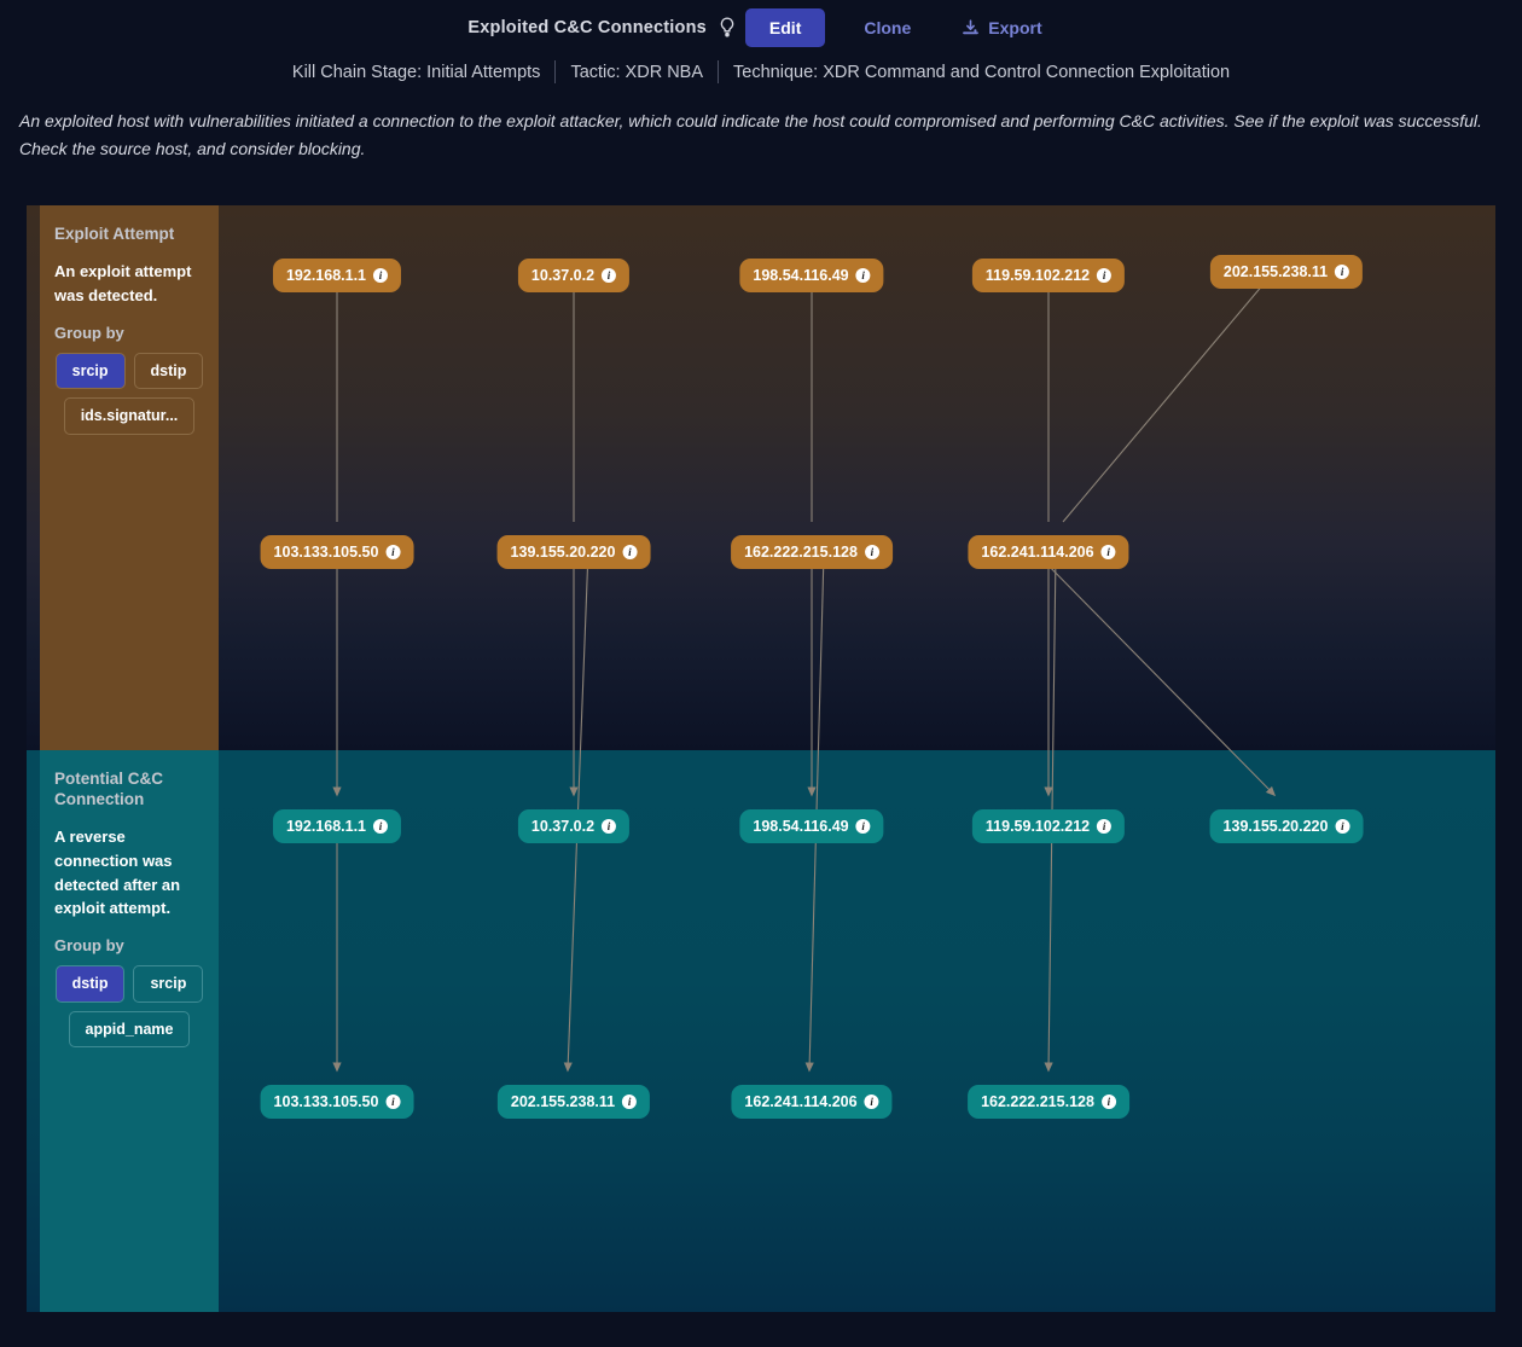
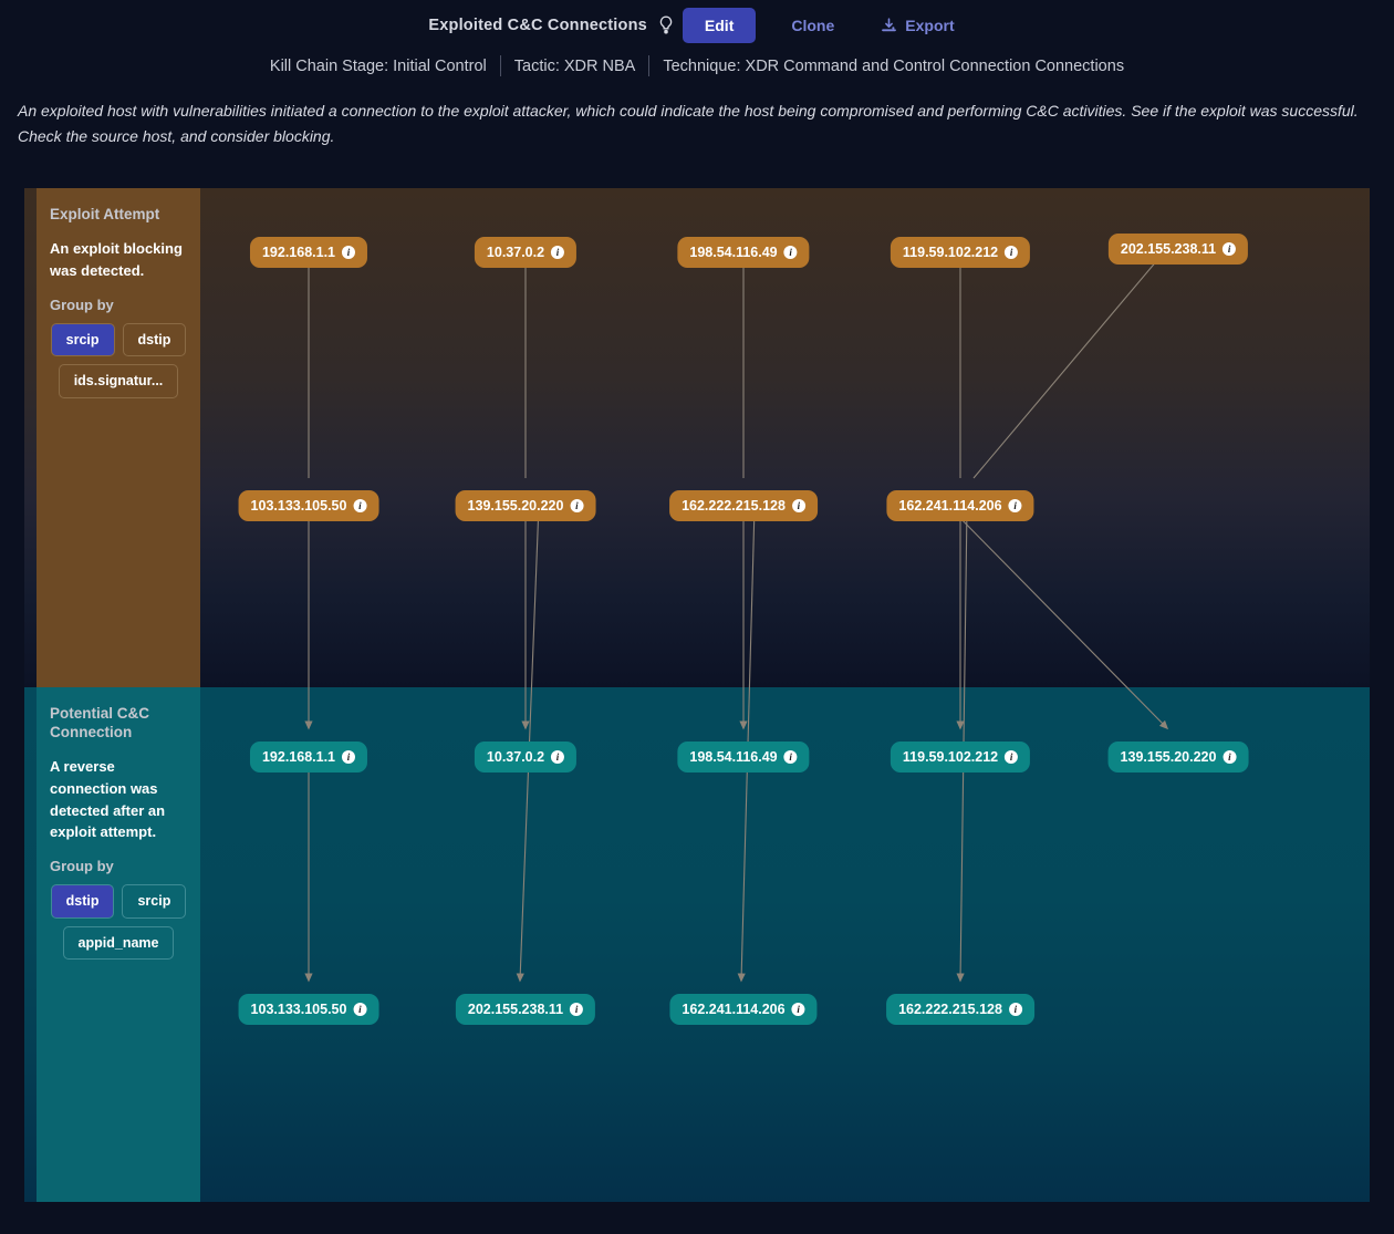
  Exploited C&C Connections
  Edit
  Clone
  Export
- Kill Chain Stage: Initial Attempts
+ Kill Chain Stage: Initial Control
  Tactic: XDR NBA
- Technique: XDR Command and Control Connection Exploitation
+ Technique: XDR Command and Control Connection Connections
- An exploited host with vulnerabilities initiated a connection to the exploit attacker, which could indicate the host could compromised and performing C&C activities. See if the exploit was successful. Check the source host, and consider blocking.
+ An exploited host with vulnerabilities initiated a connection to the exploit attacker, which could indicate the host being compromised and performing C&C activities. See if the exploit was successful. Check the source host, and consider blocking.
  Exploit Attempt
- An exploit attempt was detected.
+ An exploit blocking was detected.
  Group by
  srcip
  dstip
  ids.signatur...
  Potential C&C Connection
  A reverse connection was detected after an exploit attempt.
  Group by
  dstip
  srcip
  appid_name
  192.168.1.1
  i
  10.37.0.2
  i
  198.54.116.49
  i
  119.59.102.212
  i
  202.155.238.11
  i
  103.133.105.50
  i
  139.155.20.220
  i
  162.222.215.128
  i
  162.241.114.206
  i
  192.168.1.1
  i
  10.37.0.2
  i
  198.54.116.49
  i
  119.59.102.212
  i
  139.155.20.220
  i
  103.133.105.50
  i
  202.155.238.11
  i
  162.241.114.206
  i
  162.222.215.128
  i
